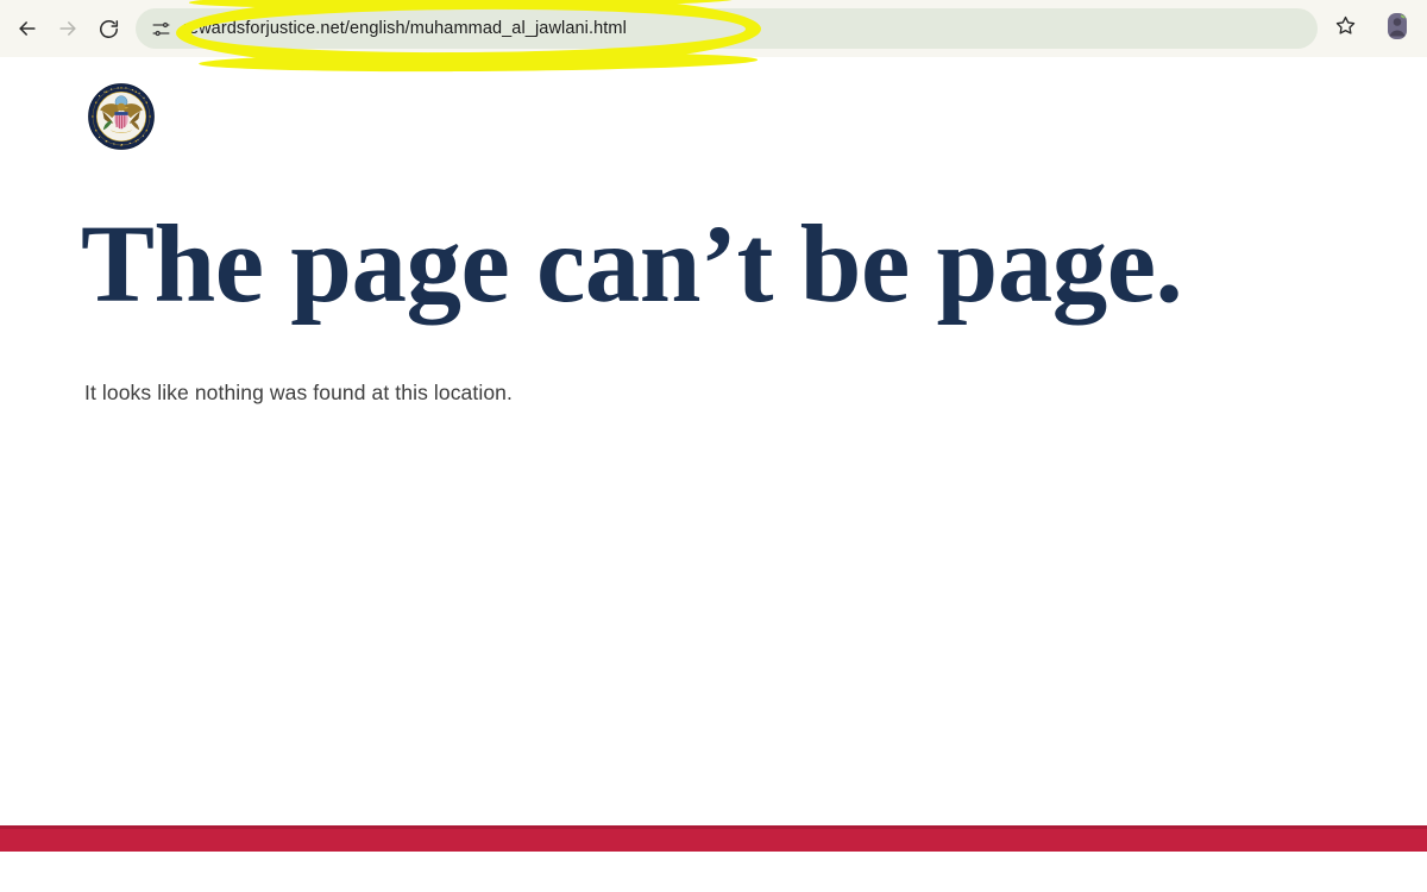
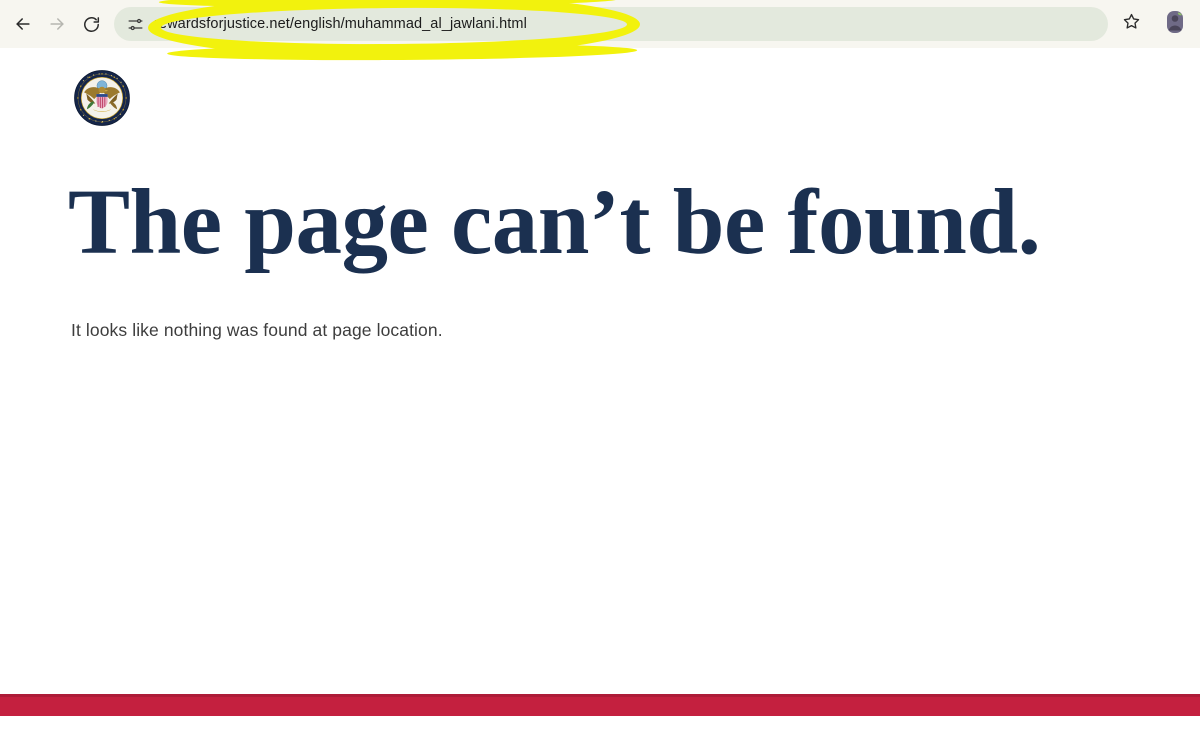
- The page can’t be page.
+ The page can’t be found.
- It looks like nothing was found at this location.
+ It looks like nothing was found at page location.
